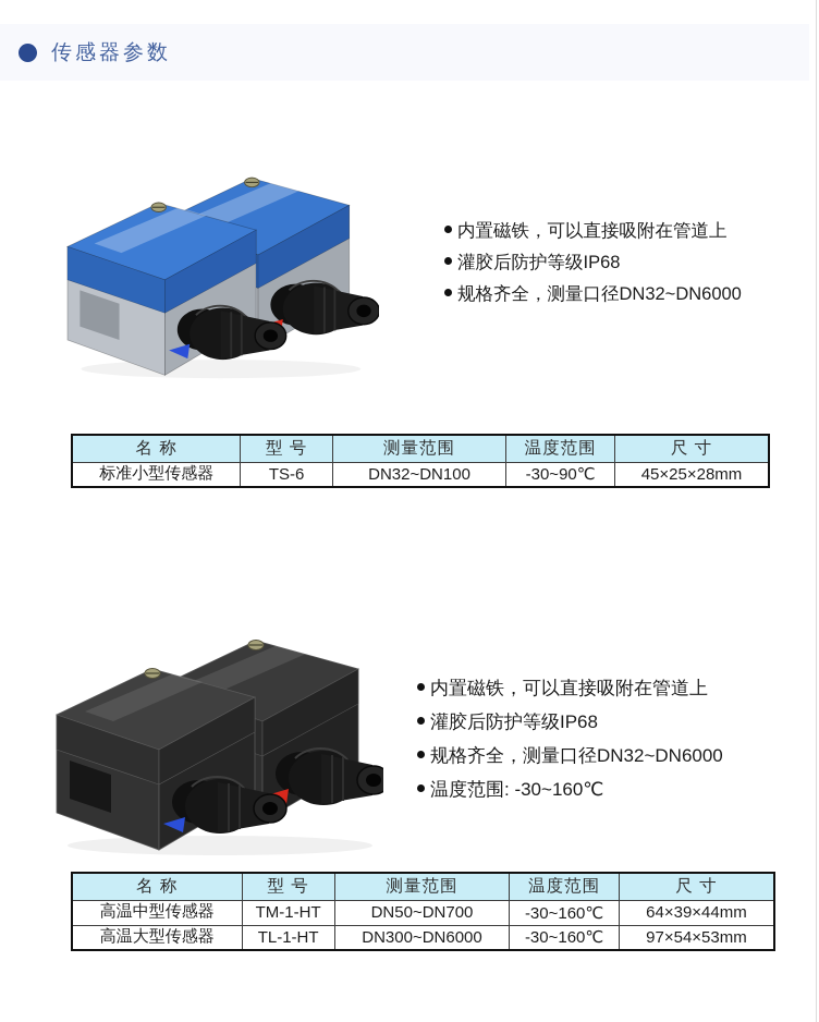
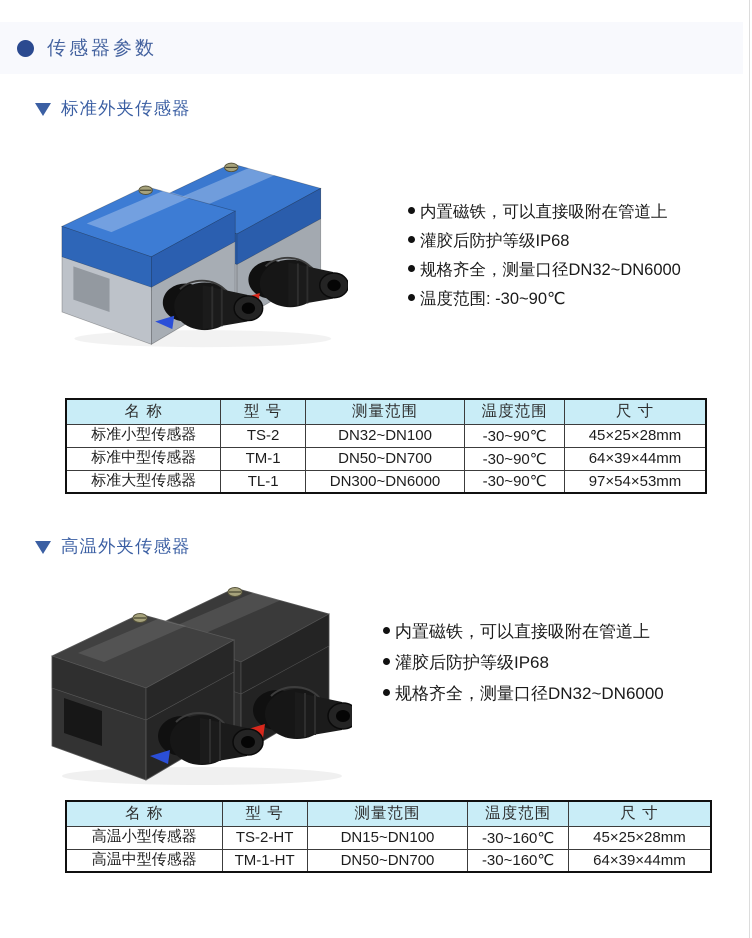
  传感器参数
+ 标准外夹传感器
  内置磁铁，可以直接吸附在管道上
  灌胶后防护等级IP68
  规格齐全，测量口径DN32~DN6000
+ 温度范围: -30~90℃
  名 称	型 号	测量范围	温度范围	尺 寸
- 标准小型传感器	TS-6	DN32~DN100	-30~90℃	45×25×28mm
+ 标准小型传感器	TS-2	DN32~DN100	-30~90℃	45×25×28mm
+ 标准中型传感器	TM-1	DN50~DN700	-30~90℃	64×39×44mm
+ 标准大型传感器	TL-1	DN300~DN6000	-30~90℃	97×54×53mm
+ 高温外夹传感器
  内置磁铁，可以直接吸附在管道上
  灌胶后防护等级IP68
  规格齐全，测量口径DN32~DN6000
- 温度范围: -30~160℃
  名 称	型 号	测量范围	温度范围	尺 寸
+ 高温小型传感器	TS-2-HT	DN15~DN100	-30~160℃	45×25×28mm
  高温中型传感器	TM-1-HT	DN50~DN700	-30~160℃	64×39×44mm
- 高温大型传感器	TL-1-HT	DN300~DN6000	-30~160℃	97×54×53mm
